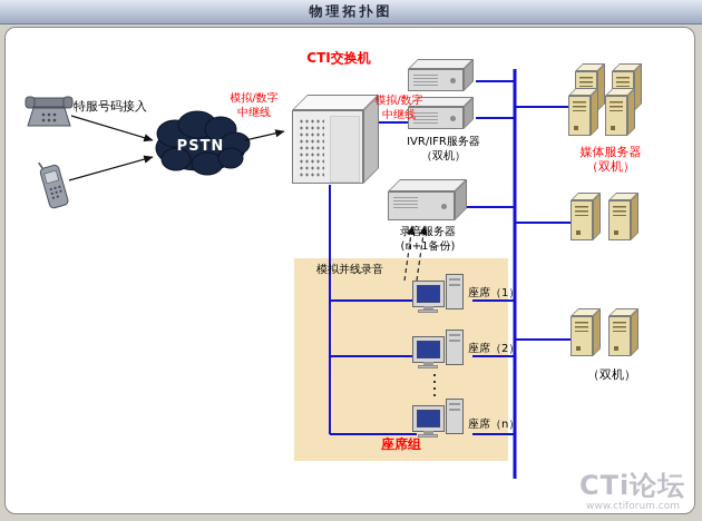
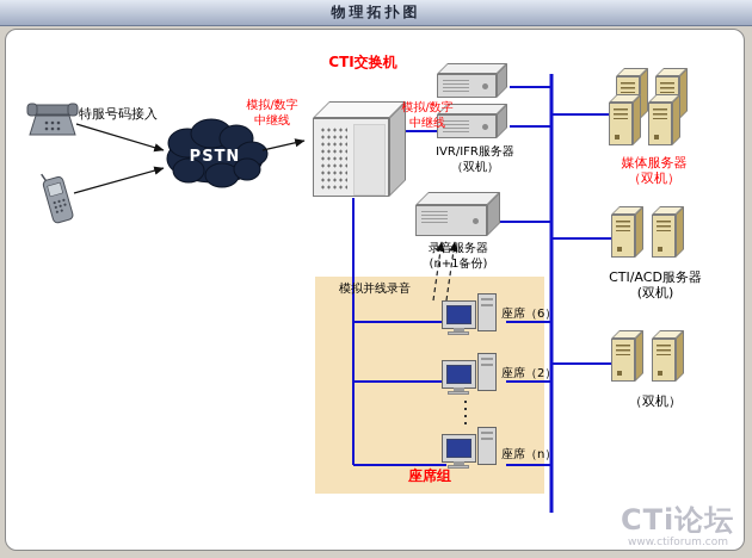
  物理拓扑图
  特服号码接入
  PSTN
  CTI交换机
  模拟/数字
  中继线
  模拟/数字
  中继线
  IVR/IFR服务器
  （双机）
  录音服务器
  (n+1备份)
  媒体服务器
  （双机）
+ CTI/ACD服务器
+ (双机)
  （双机）
  模拟并线录音
- 座席（1）
+ 座席（6）
  座席（2）
  座席（n）
  座席组
  CTi论坛
  www.ctiforum.com
